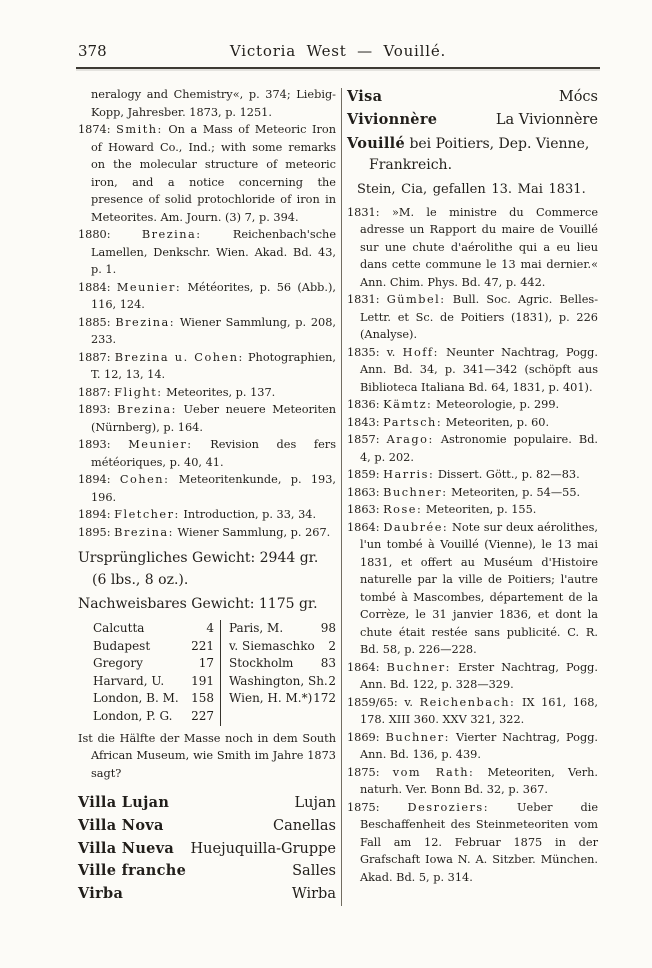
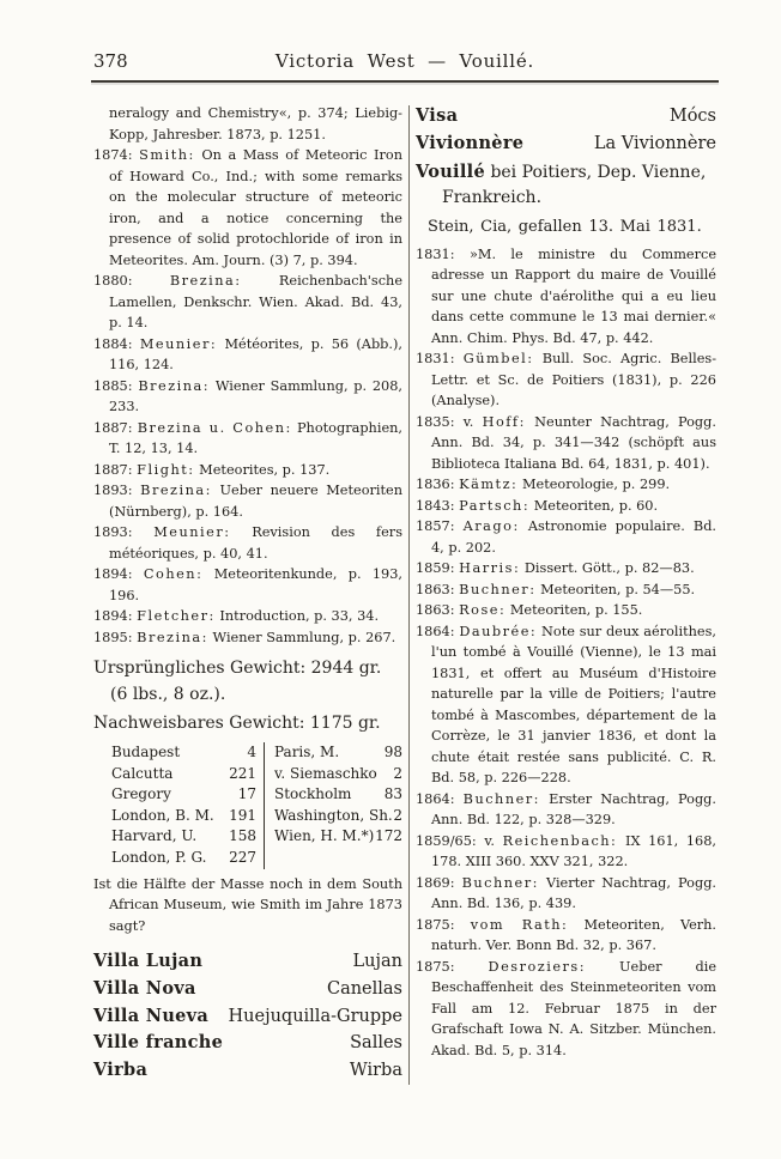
  378
  Victoria West — Vouillé.
  neralogy and Chemistry«, p. 374; Liebig-Kopp, Jahresber. 1873, p. 1251.
  1874: Smith: On a Mass of Meteoric Iron of Howard Co., Ind.; with some remarks on the molecular structure of meteoric iron, and a notice concerning the presence of solid protochloride of iron in Meteorites. Am. Journ. (3) 7, p. 394.
- 1880: Brezina: Reichenbach'sche Lamellen, Denkschr. Wien. Akad. Bd. 43, p. 1.
+ 1880: Brezina: Reichenbach'sche Lamellen, Denkschr. Wien. Akad. Bd. 43, p. 14.
  1884: Meunier: Météorites, p. 56 (Abb.), 116, 124.
  1885: Brezina: Wiener Sammlung, p. 208, 233.
  1887: Brezina u. Cohen: Photographien, T. 12, 13, 14.
  1887: Flight: Meteorites, p. 137.
  1893: Brezina: Ueber neuere Meteoriten (Nürnberg), p. 164.
  1893: Meunier: Revision des fers météoriques, p. 40, 41.
  1894: Cohen: Meteoritenkunde, p. 193, 196.
  1894: Fletcher: Introduction, p. 33, 34.
  1895: Brezina: Wiener Sammlung, p. 267.
  Ursprüngliches Gewicht: 2944 gr. (6 lbs., 8 oz.).
  Nachweisbares Gewicht: 1175 gr.
- Calcutta
+ Budapest
  4
  Paris, M.
  98
- Budapest
+ Calcutta
  221
  v. Siemaschko
  2
  Gregory
  17
  Stockholm
  83
- Harvard, U.
+ London, B. M.
  191
  Washington, Sh.
  2
- London, B. M.
+ Harvard, U.
  158
  Wien, H. M.*)
  172
  London, P. G.
  227
  Ist die Hälfte der Masse noch in dem South African Museum, wie Smith im Jahre 1873 sagt?
  Villa Lujan
  Lujan
  Villa Nova
  Canellas
  Villa Nueva
  Huejuquilla-Gruppe
  Ville franche
  Salles
  Virba
  Wirba
  Visa
  Mócs
  Vivionnère
  La Vivionnère
  Vouillé bei Poitiers, Dep. Vienne, Frankreich.
  Stein, Cia, gefallen 13. Mai 1831.
  1831: »M. le ministre du Commerce adresse un Rapport du maire de Vouillé sur une chute d'aérolithe qui a eu lieu dans cette commune le 13 mai dernier.« Ann. Chim. Phys. Bd. 47, p. 442.
  1831: Gümbel: Bull. Soc. Agric. Belles-Lettr. et Sc. de Poitiers (1831), p. 226 (Analyse).
  1835: v. Hoff: Neunter Nachtrag, Pogg. Ann. Bd. 34, p. 341—342 (schöpft aus Biblioteca Italiana Bd. 64, 1831, p. 401).
  1836: Kämtz: Meteorologie, p. 299.
  1843: Partsch: Meteoriten, p. 60.
  1857: Arago: Astronomie populaire. Bd. 4, p. 202.
  1859: Harris: Dissert. Gött., p. 82—83.
  1863: Buchner: Meteoriten, p. 54—55.
  1863: Rose: Meteoriten, p. 155.
  1864: Daubrée: Note sur deux aérolithes, l'un tombé à Vouillé (Vienne), le 13 mai 1831, et offert au Muséum d'Histoire naturelle par la ville de Poitiers; l'autre tombé à Mascombes, département de la Corrèze, le 31 janvier 1836, et dont la chute était restée sans publicité. C. R. Bd. 58, p. 226—228.
  1864: Buchner: Erster Nachtrag, Pogg. Ann. Bd. 122, p. 328—329.
  1859/65: v. Reichenbach: IX 161, 168, 178. XIII 360. XXV 321, 322.
  1869: Buchner: Vierter Nachtrag, Pogg. Ann. Bd. 136, p. 439.
  1875: vom Rath: Meteoriten, Verh. naturh. Ver. Bonn Bd. 32, p. 367.
  1875: Desroziers: Ueber die Beschaffenheit des Steinmeteoriten vom Fall am 12. Februar 1875 in der Grafschaft Iowa N. A. Sitzber. München. Akad. Bd. 5, p. 314.
